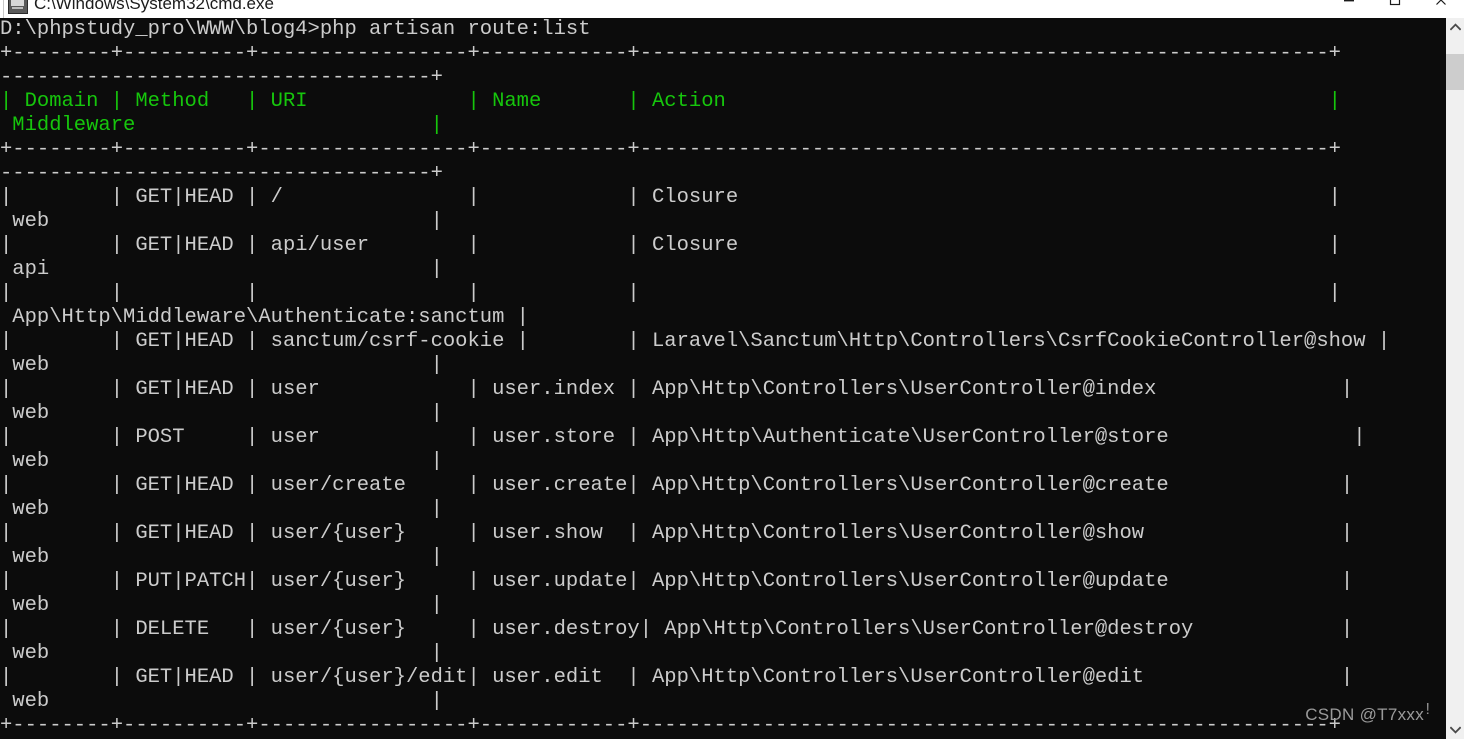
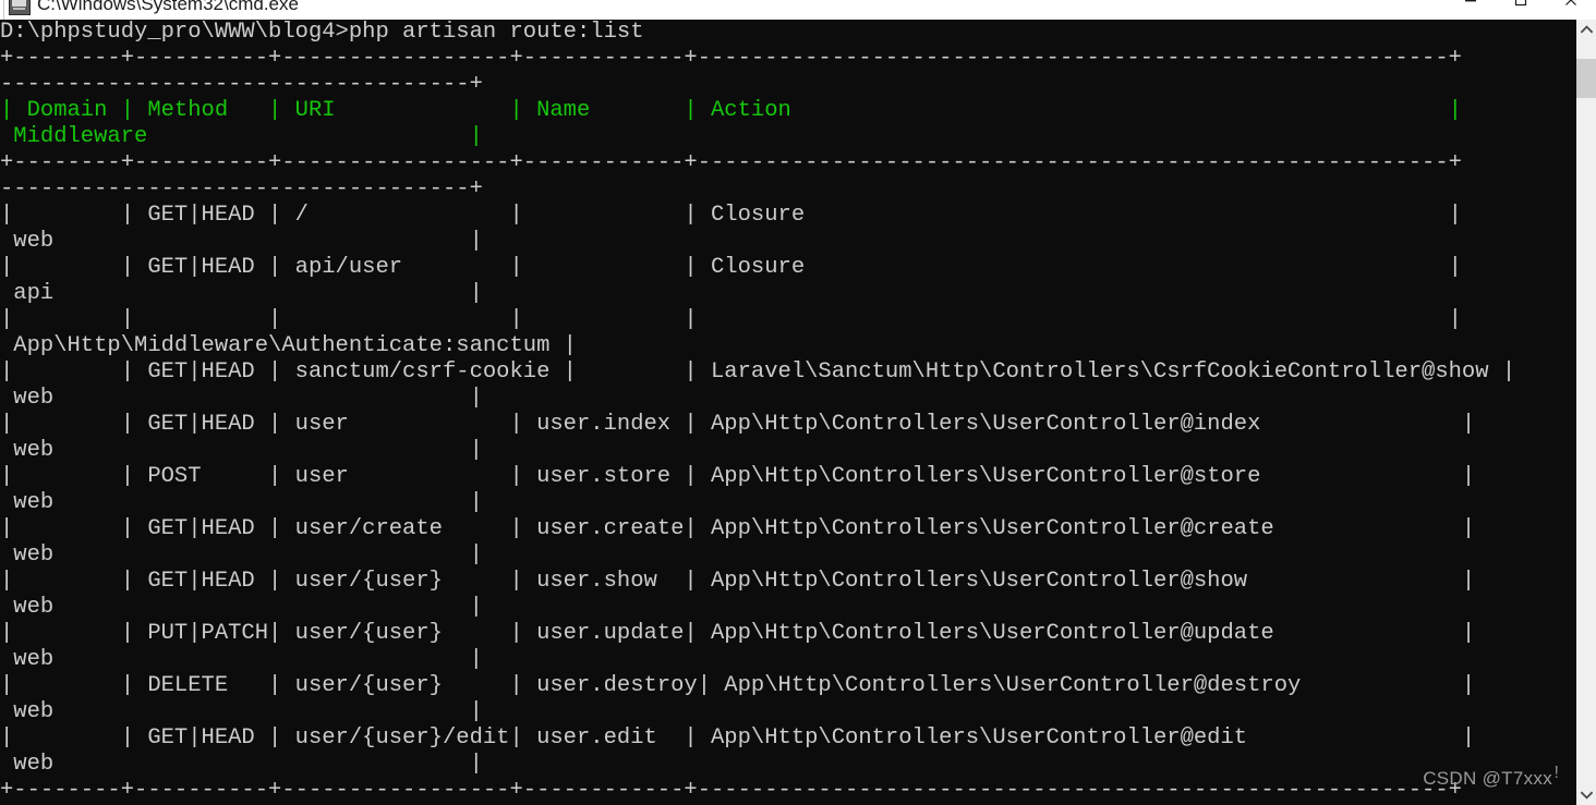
  C:\Windows\System32\cmd.exe
  D:\phpstudy_pro\WWW\blog4>php artisan route:list
  +--------+----------+-----------------+------------+--------------------------------------------------------+
  -----------------------------------+
  | Domain | Method | URI | Name | Action |
  Middleware |
  +--------+----------+-----------------+------------+--------------------------------------------------------+
  -----------------------------------+
  | | GET|HEAD | / | | Closure |
  web |
  | | GET|HEAD | api/user | | Closure |
  api |
  | | | | | |
  App\Http\Middleware\Authenticate:sanctum |
  | | GET|HEAD | sanctum/csrf-cookie | | Laravel\Sanctum\Http\Controllers\CsrfCookieController@show |
  web |
  | | GET|HEAD | user | user.index | App\Http\Controllers\UserController@index |
  web |
- | | POST | user | user.store | App\Http\Authenticate\UserController@store |
+ | | POST | user | user.store | App\Http\Controllers\UserController@store |
  web |
  | | GET|HEAD | user/create | user.create| App\Http\Controllers\UserController@create |
  web |
  | | GET|HEAD | user/{user} | user.show | App\Http\Controllers\UserController@show |
  web |
  | | PUT|PATCH| user/{user} | user.update| App\Http\Controllers\UserController@update |
  web |
  | | DELETE | user/{user} | user.destroy| App\Http\Controllers\UserController@destroy |
  web |
  | | GET|HEAD | user/{user}/edit| user.edit | App\Http\Controllers\UserController@edit |
  web |
  +--------+----------+-----------------+------------+--------------------------------------------------------+
  CSDN @T7xxx
  !
